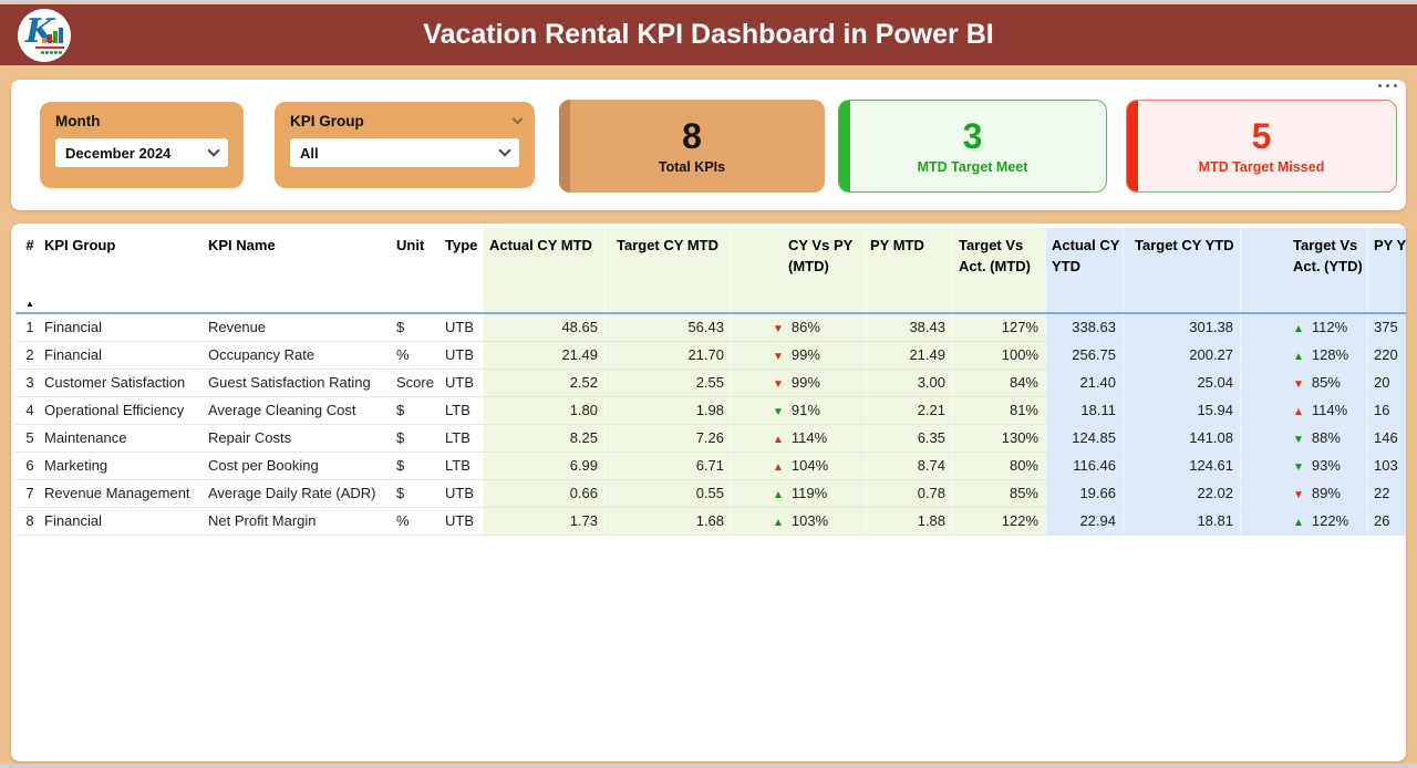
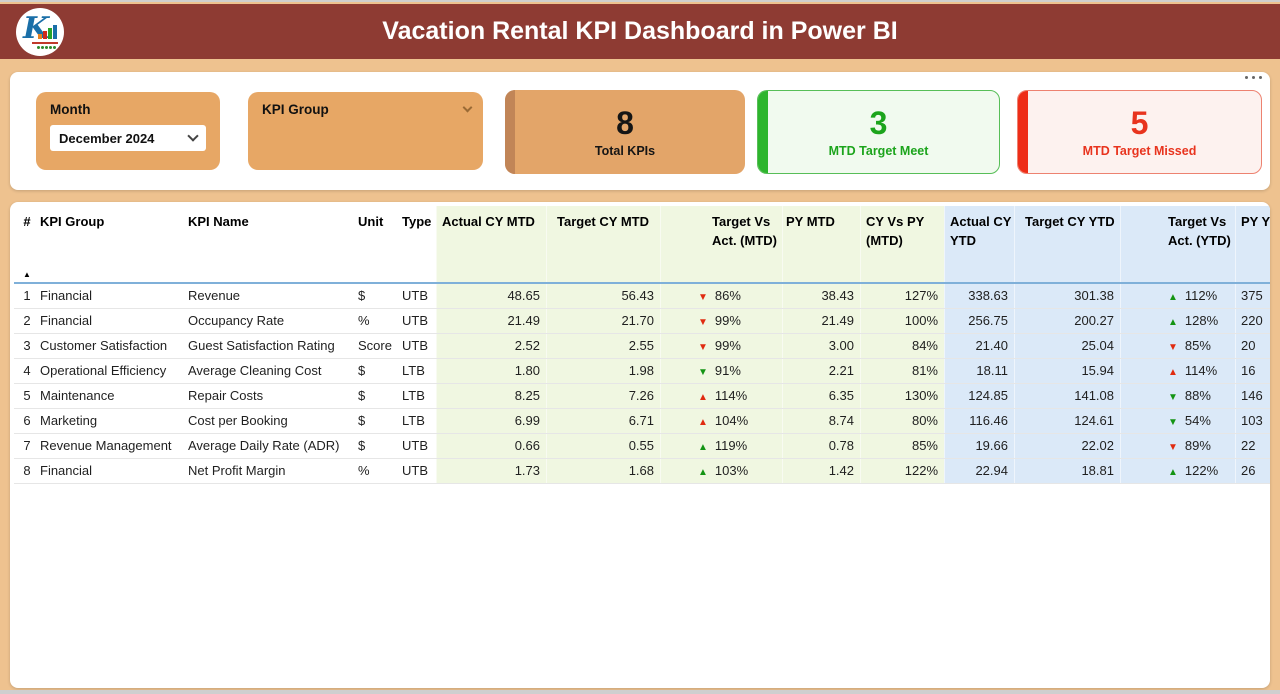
  K
  Vacation Rental KPI Dashboard in Power BI
  Month
  December 2024
  KPI Group
- All
  8
  Total KPIs
  3
  MTD Target Meet
  5
  MTD Target Missed
  #
  ▲
  KPI Group
  KPI Name
  Unit
  Type
  Actual CY MTD
  Target CY MTD
- CY Vs PY (MTD)
+ Target Vs Act. (MTD)
  PY MTD
- Target Vs Act. (MTD)
+ CY Vs PY (MTD)
  Actual CY YTD
  Target CY YTD
  Target Vs Act. (YTD)
  1
  Financial
  Revenue
  $
  UTB
  48.65
  56.43
  ▼ 86%
  38.43
  127%
  338.63
  301.38
  ▲ 112%
  375
  2
  Financial
  Occupancy Rate
  %
  UTB
  21.49
  21.70
  ▼ 99%
  21.49
  100%
  256.75
  200.27
  ▲ 128%
  220
  3
  Customer Satisfaction
  Guest Satisfaction Rating
  Score
  UTB
  2.52
  2.55
  ▼ 99%
  3.00
  84%
  21.40
  25.04
  ▼ 85%
  20
  4
  Operational Efficiency
  Average Cleaning Cost
  $
  LTB
  1.80
  1.98
  ▼ 91%
  2.21
  81%
  18.11
  15.94
  ▲ 114%
  16
  5
  Maintenance
  Repair Costs
  $
  LTB
  8.25
  7.26
  ▲ 114%
  6.35
  130%
  124.85
  141.08
  ▼ 88%
  146
  6
  Marketing
  Cost per Booking
  $
  LTB
  6.99
  6.71
  ▲ 104%
  8.74
  80%
  116.46
  124.61
- ▼ 93%
+ ▼ 54%
  103
  7
  Revenue Management
  Average Daily Rate (ADR)
  $
  UTB
  0.66
  0.55
  ▲ 119%
  0.78
  85%
  19.66
  22.02
  ▼ 89%
  22
  8
  Financial
  Net Profit Margin
  %
  UTB
  1.73
  1.68
  ▲ 103%
- 1.88
+ 1.42
  122%
  22.94
  18.81
  ▲ 122%
  26
